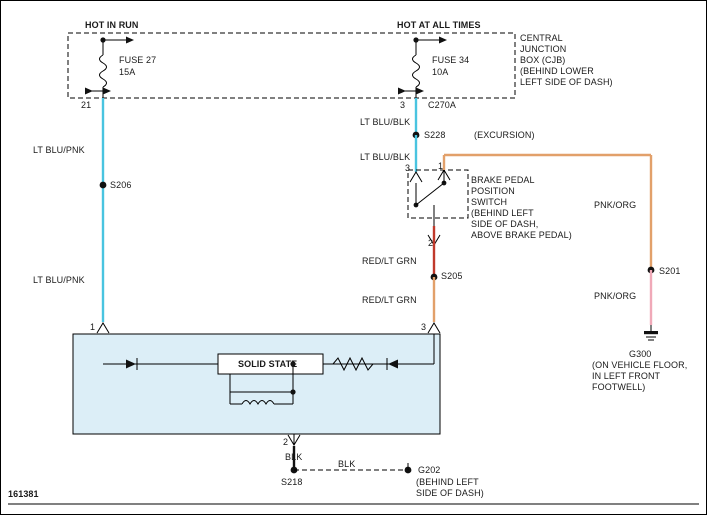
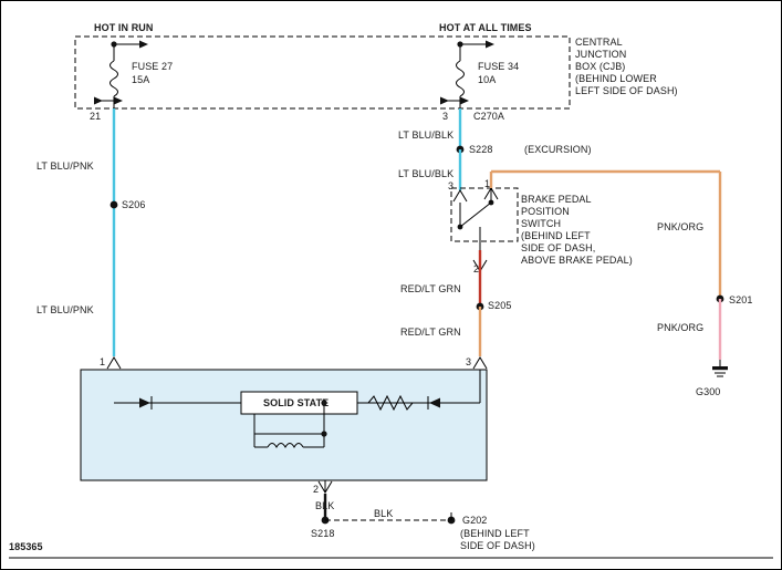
  HOT IN RUN
  HOT AT ALL TIMES
  CENTRAL
  JUNCTION
  BOX (CJB)
  (BEHIND LOWER
  LEFT SIDE OF DASH)
  FUSE 27
  15A
  FUSE 34
  10A
  21
  3
  C270A
  LT BLU/BLK
  S228
  (EXCURSION)
  LT BLU/BLK
  3
  1
  2
  BRAKE PEDAL
  POSITION
  SWITCH
  (BEHIND LEFT
  SIDE OF DASH,
  ABOVE BRAKE PEDAL)
  LT BLU/PNK
  S206
  LT BLU/PNK
  RED/LT GRN
  S205
  RED/LT GRN
  PNK/ORG
  S201
  PNK/ORG
  G300
- (ON VEHICLE FLOOR,
- IN LEFT FRONT
- FOOTWELL)
  1
  3
  2
  SOLID STATE
  BLK
  BLK
  S218
  G202
  (BEHIND LEFT
  SIDE OF DASH)
- 161381
+ 185365
